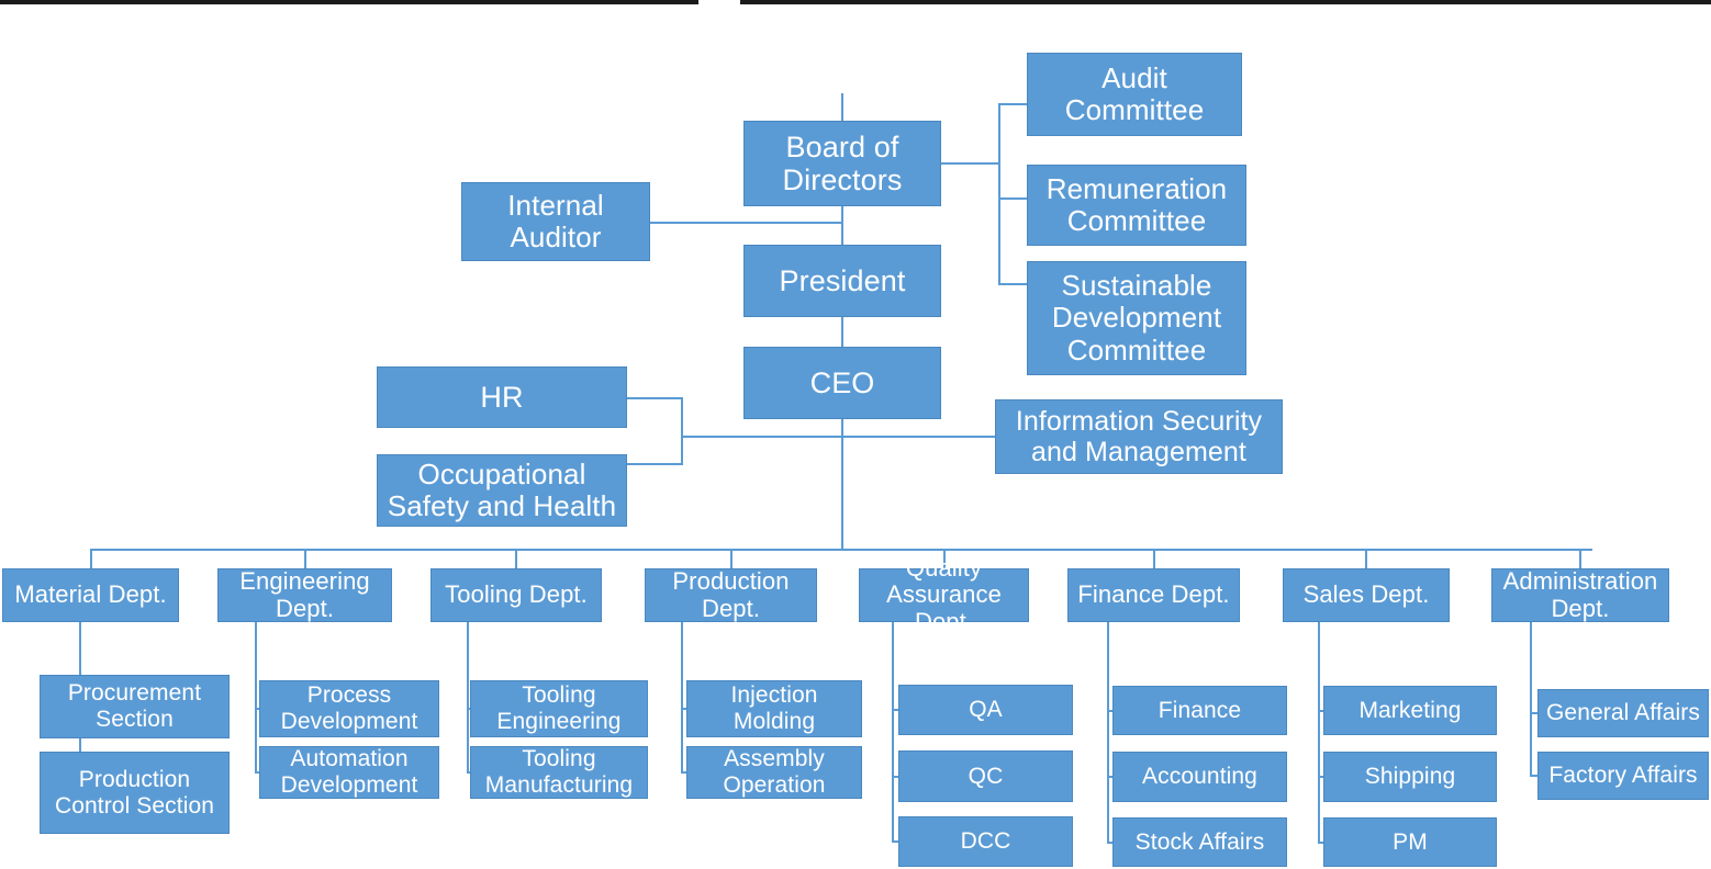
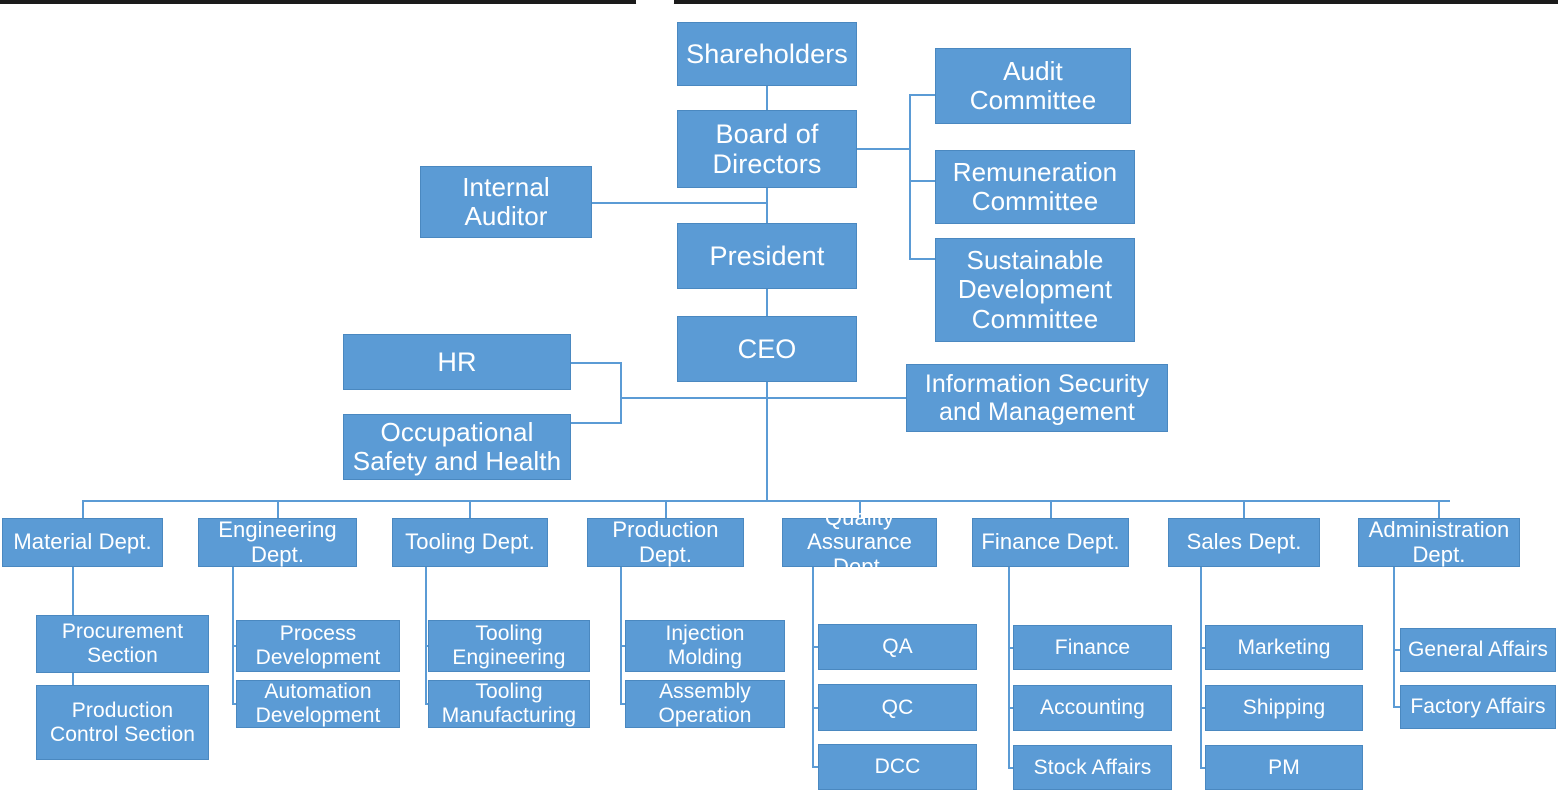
+ Shareholders
  Board of
  Directors
  President
  CEO
  Internal
  Auditor
  Audit
  Committee
  Remuneration
  Committee
  Sustainable
  Development
  Committee
  HR
  Occupational
  Safety and Health
  Information Security
  and Management
  Material Dept.
  Procurement
  Section
  Production
  Control Section
  Engineering
  Dept.
  Process
  Development
  Automation
  Development
  Tooling Dept.
  Tooling
  Engineering
  Tooling
  Manufacturing
  Production
  Dept.
  Injection
  Molding
  Assembly
  Operation
  Quality
  Assurance Dept.
  QA
  QC
  DCC
  Finance Dept.
  Finance
  Accounting
  Stock Affairs
  Sales Dept.
  Marketing
  Shipping
  PM
  Administration
  Dept.
  General Affairs
  Factory Affairs
